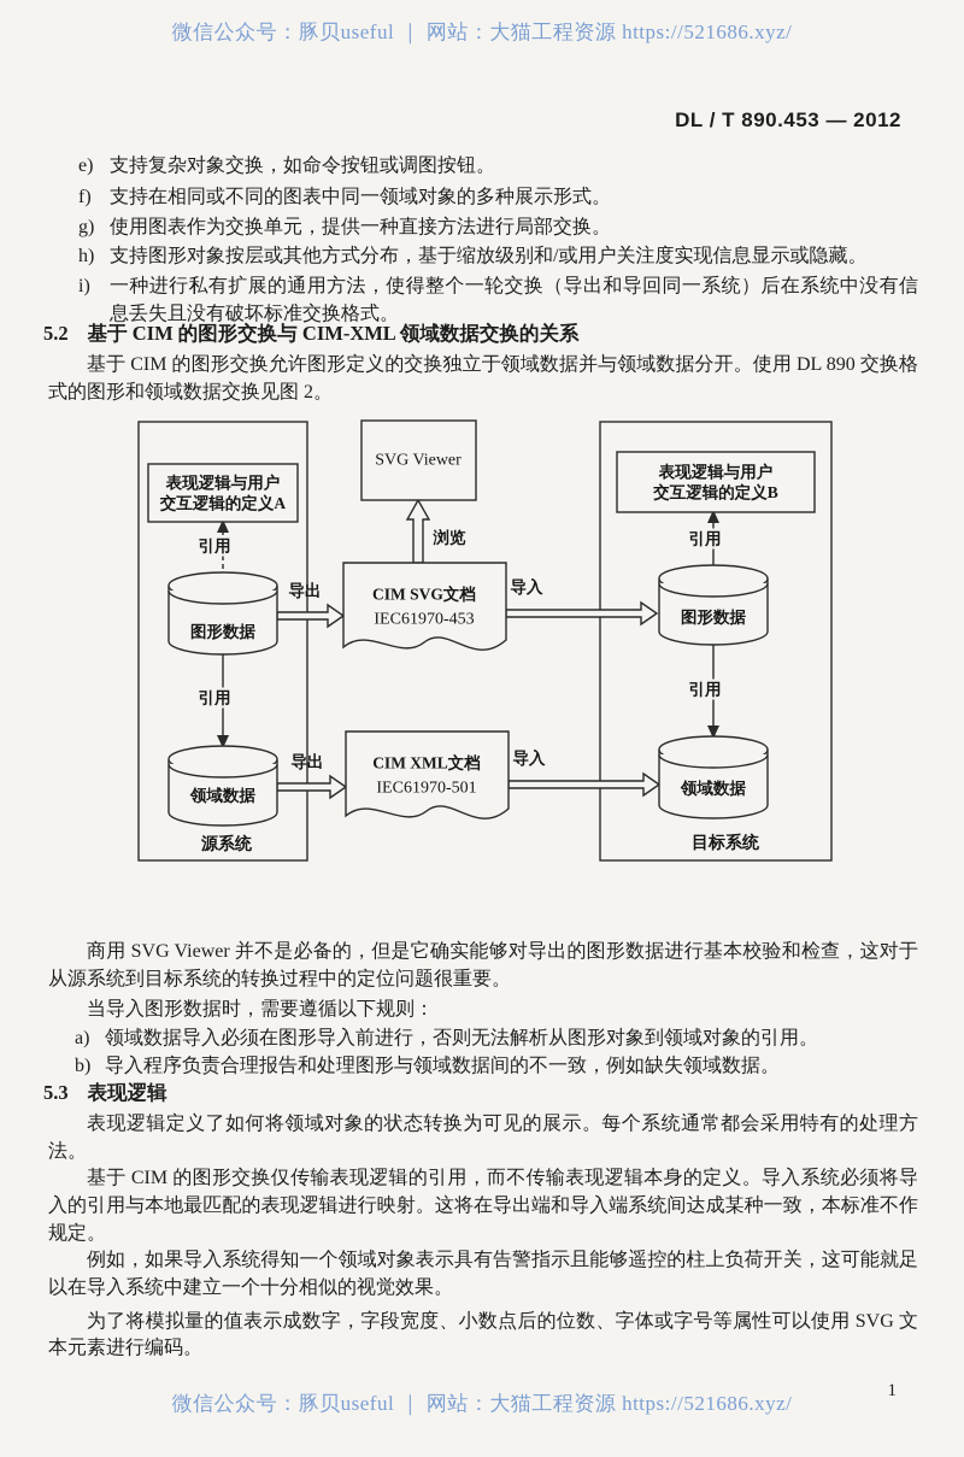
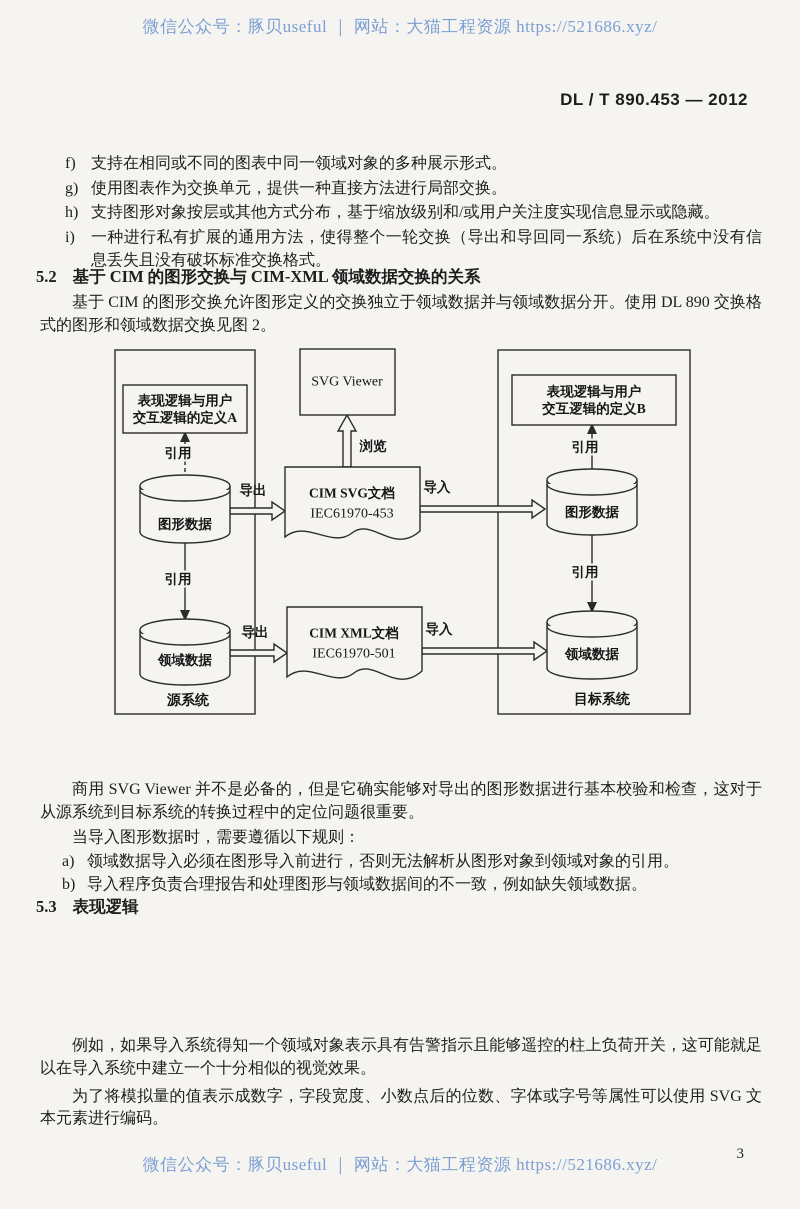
  微信公众号：豚贝useful ｜ 网站：大猫工程资源 https://521686.xyz/
  DL / T 890.453 — 2012
- e)
- 支持复杂对象交换，如命令按钮或调图按钮。
  f)
  支持在相同或不同的图表中同一领域对象的多种展示形式。
  g)
  使用图表作为交换单元，提供一种直接方法进行局部交换。
  h)
  支持图形对象按层或其他方式分布，基于缩放级别和/或用户关注度实现信息显示或隐藏。
  i)
  一种进行私有扩展的通用方法，使得整个一轮交换（导出和导回同一系统）后在系统中没有信息丢失且没有破坏标准交换格式。
  5.2 基于 CIM 的图形交换与 CIM-XML 领域数据交换的关系
  基于 CIM 的图形交换允许图形定义的交换独立于领域数据并与领域数据分开。使用 DL 890 交换格式的图形和领域数据交换见图 2。
  表现逻辑与用户
  交互逻辑的定义A
  表现逻辑与用户
  交互逻辑的定义B
  SVG Viewer
  浏览
  引用
  引用
  引用
  引用
  导出
  导入
  导出
  导入
  图形数据
  领域数据
  图形数据
  领域数据
  CIM SVG文档
  IEC61970-453
  CIM XML文档
  IEC61970-501
  源系统
  目标系统
  商用 SVG Viewer 并不是必备的，但是它确实能够对导出的图形数据进行基本校验和检查，这对于从源系统到目标系统的转换过程中的定位问题很重要。
  当导入图形数据时，需要遵循以下规则：
  a)
  领域数据导入必须在图形导入前进行，否则无法解析从图形对象到领域对象的引用。
  b)
  导入程序负责合理报告和处理图形与领域数据间的不一致，例如缺失领域数据。
  5.3 表现逻辑
- 表现逻辑定义了如何将领域对象的状态转换为可见的展示。每个系统通常都会采用特有的处理方法。
- 基于 CIM 的图形交换仅传输表现逻辑的引用，而不传输表现逻辑本身的定义。导入系统必须将导入的引用与本地最匹配的表现逻辑进行映射。这将在导出端和导入端系统间达成某种一致，本标准不作规定。
  例如，如果导入系统得知一个领域对象表示具有告警指示且能够遥控的柱上负荷开关，这可能就足以在导入系统中建立一个十分相似的视觉效果。
  为了将模拟量的值表示成数字，字段宽度、小数点后的位数、字体或字号等属性可以使用 SVG 文本元素进行编码。
  微信公众号：豚贝useful ｜ 网站：大猫工程资源 https://521686.xyz/
- 1
+ 3
